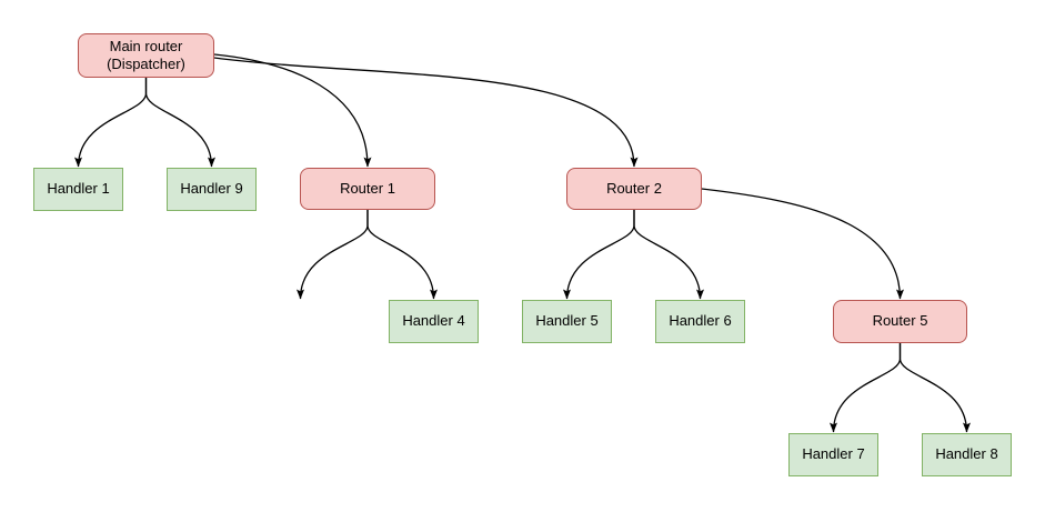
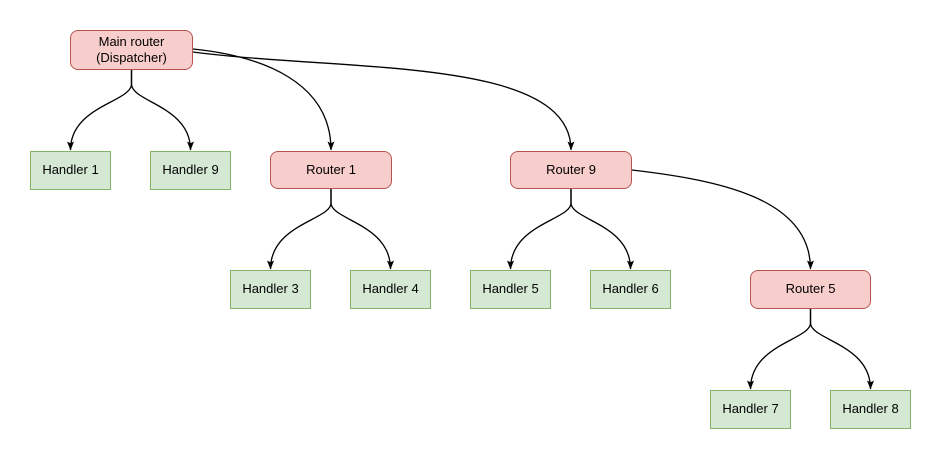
  Main router
  (Dispatcher)
  Handler 1
  Handler 9
  Router 1
- Router 2
+ Router 9
+ Handler 3
  Handler 4
  Handler 5
  Handler 6
  Router 5
  Handler 7
  Handler 8
